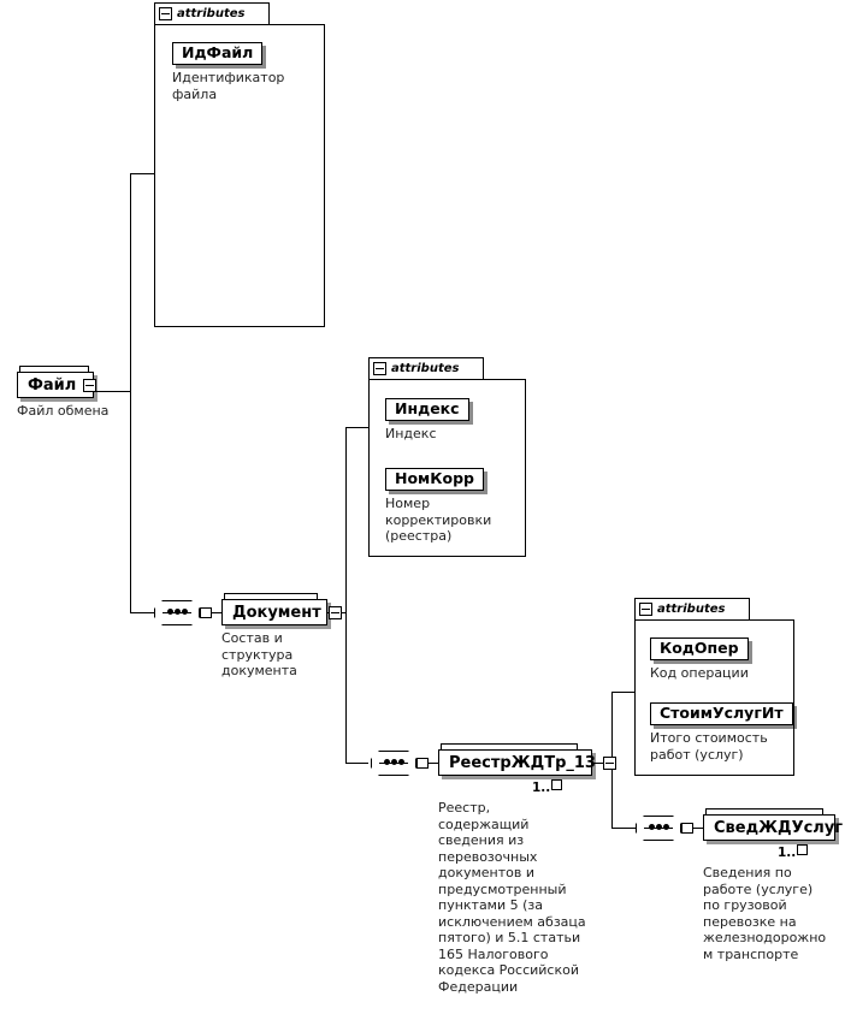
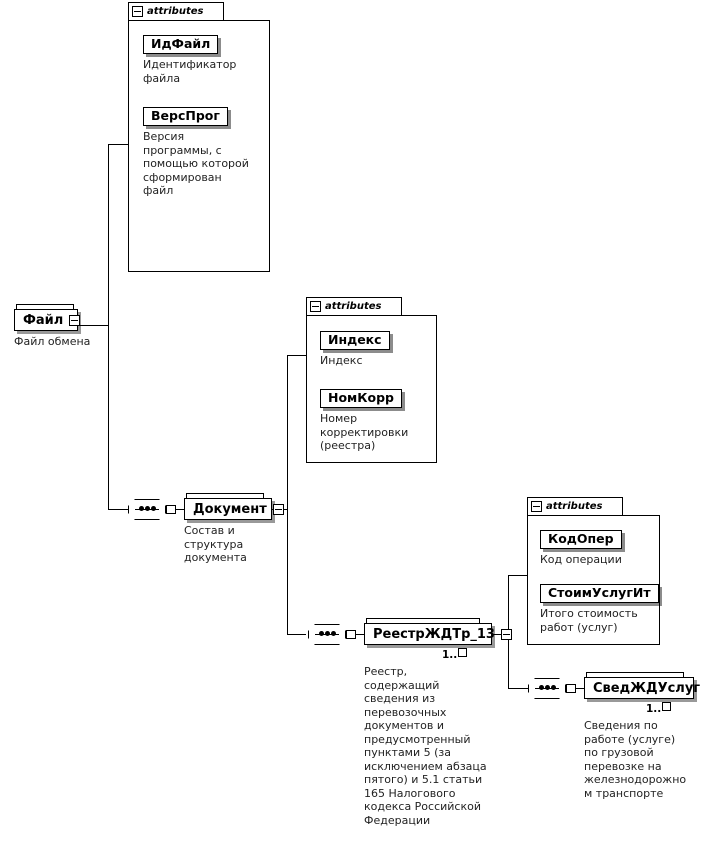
  attributes
  ИдФайл
  Идентификатор
  файла
+ ВерсПрог
+ Версия
+ программы, с
+ помощью которой
+ сформирован
+ файл
  attributes
  Индекс
  Индекс
  НомКорр
  Номер
  корректировки
  (реестра)
  attributes
  КодОпер
  Код операции
  СтоимУслугИт
  Итого стоимость
  работ (услуг)
  Файл
  Файл обмена
  Документ
  Состав и
  структура
  документа
  РеестрЖДТр_13
  1..
  Реестр,
  содержащий
  сведения из
  перевозочных
  документов и
  предусмотренный
  пунктами 5 (за
  исключением абзаца
  пятого) и 5.1 статьи
  165 Налогового
  кодекса Российской
  Федерации
  СведЖДУслуг
  1..
  Сведения по
  работе (услуге)
  по грузовой
  перевозке на
  железнодорожно
  м транспорте
